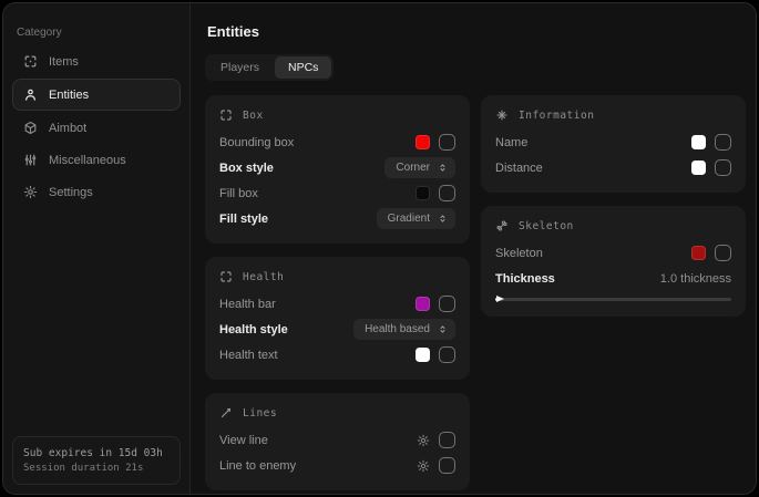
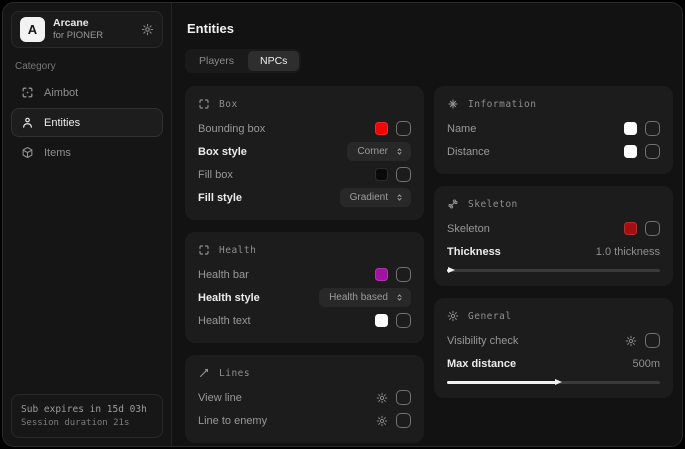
+ A
+ Arcane
+ for PIONER
  Category
- Items
+ Aimbot
  Entities
- Aimbot
+ Items
- Miscellaneous
- Settings
  Sub expires in 15d 03h
  Session duration 21s
  Entities
  Players
  NPCs
  Box
  Bounding box
  Box style
  Corner
  Fill box
  Fill style
  Gradient
  Health
  Health bar
  Health style
  Health based
  Health text
  Lines
  View line
  Line to enemy
  Information
  Name
  Distance
  Skeleton
  Skeleton
  Thickness
  1.0 thickness
+ General
+ Visibility check
+ Max distance
+ 500m
